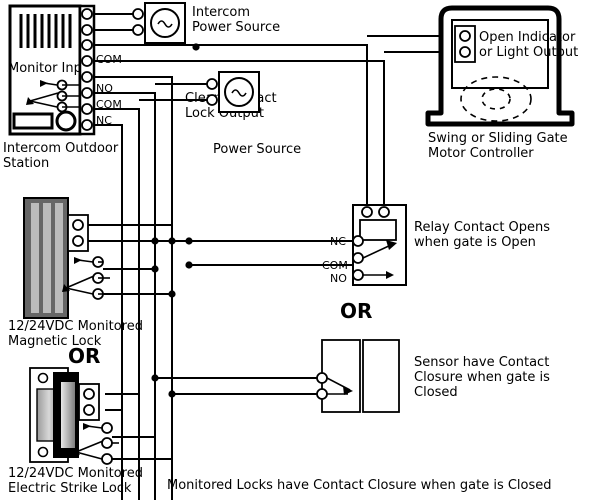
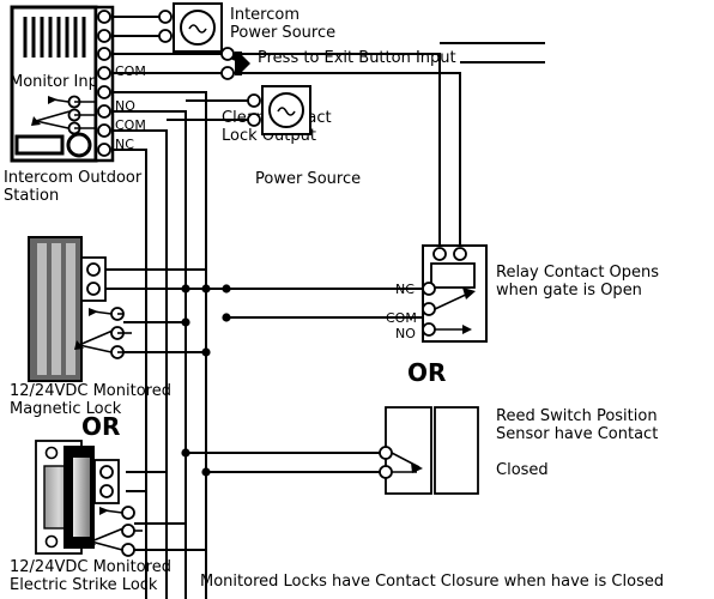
  Monitor Inp
  COM
  NO
  COM
  NC
  Intercom Outdoor
  Station
  Intercom
  Power Source
+ Press to Exit Button Input
  Lock Output
  Power Source
- Open Indicator
- or Light Output
- Swing or Sliding Gate
- Motor Controller
  NC
  COM
  NO
  Relay Contact Opens
  when gate is Open
  12/24VDC Monitored
  Magnetic Lock
  OR
  OR
  12/24VDC Monitored
  Electric Strike Lock
+ Reed Switch Position
  Sensor have Contact
- Closure when gate is
  Closed
- Monitored Locks have Contact Closure when gate is Closed
+ Monitored Locks have Contact Closure when have is Closed
